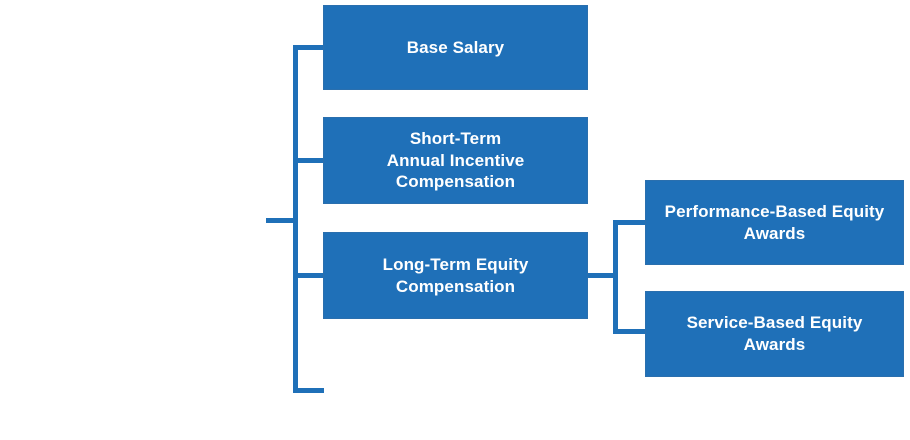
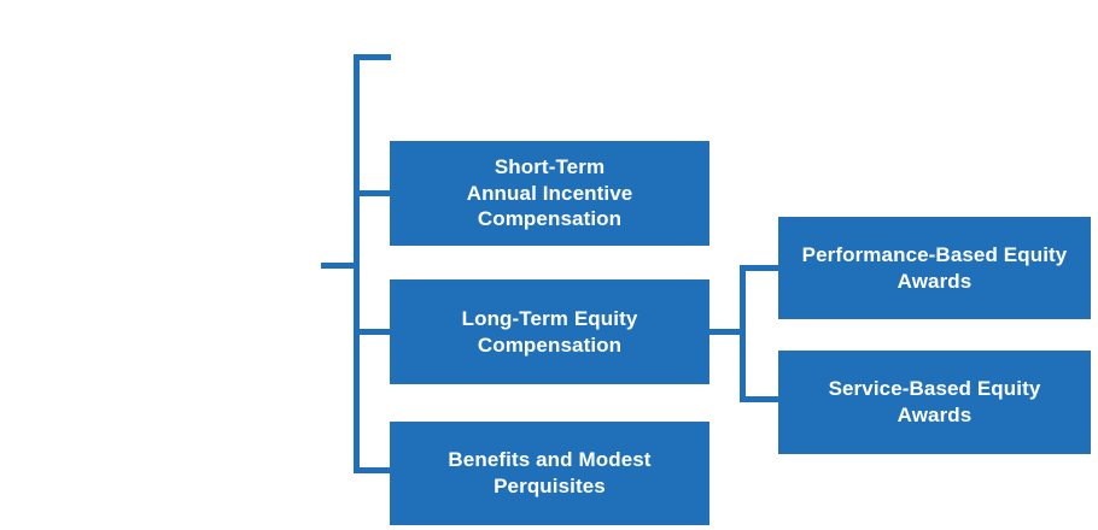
- Base Salary
  Short-Term
  Annual Incentive
  Compensation
  Long-Term Equity
  Compensation
+ Benefits and Modest
+ Perquisites
  Performance-Based Equity
  Awards
  Service-Based Equity
  Awards
